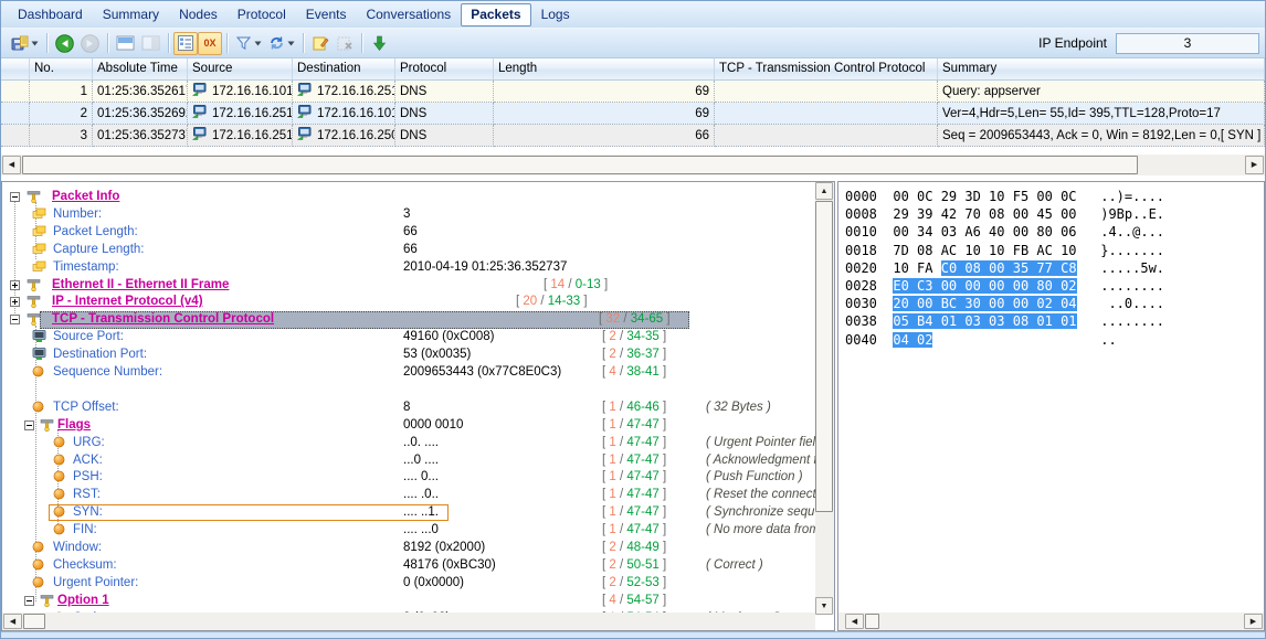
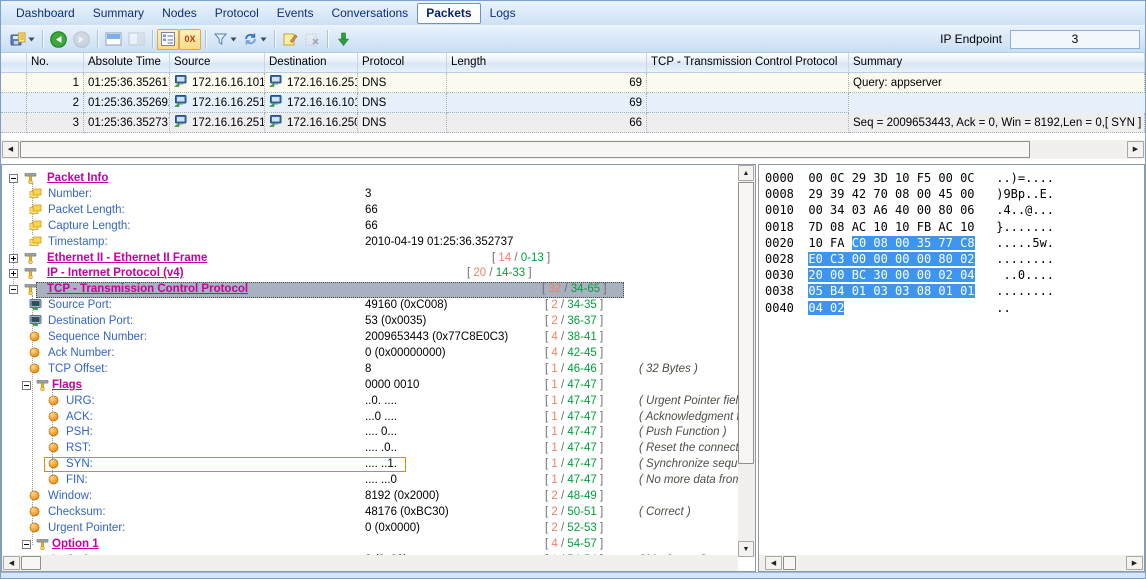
  Dashboard
  Summary
  Nodes
  Protocol
  Events
  Conversations
  Packets
  Logs
  0X
  IP Endpoint
  3
  No.
  Absolute Time
  Source
  Destination
  Protocol
  Length
  TCP - Transmission Control Protocol
  Summary
  1
  01:25:36.35261
  172.16.16.101
  172.16.16.25
  DNS
  69
  Query: appserver
  2
  01:25:36.35269
  172.16.16.251
  172.16.16.10
  DNS
  69
- Ver=4,Hdr=5,Len= 55,Id= 395,TTL=128,Proto=17
  3
  01:25:36.35273
  172.16.16.251
  172.16.16.25
  DNS
  66
  Seq = 2009653443, Ack = 0, Win = 8192,Len = 0,[ SYN ]
  Packet Info
  Number:
  3
  Packet Length:
  66
  Capture Length:
  66
  Timestamp:
  2010-04-19 01:25:36.352737
  Ethernet II - Ethernet II Frame
  [ 14 / 0-13 ]
  IP - Internet Protocol (v4)
  [ 20 / 14-33 ]
  TCP - Transmission Control Protocol
  [ 32 / 34-65 ]
  Source Port:
  49160 (0xC008)
  [ 2 / 34-35 ]
  Destination Port:
  53 (0x0035)
  [ 2 / 36-37 ]
  Sequence Number:
  2009653443 (0x77C8E0C3)
  [ 4 / 38-41 ]
+ Ack Number:
+ 0 (0x00000000)
+ [ 4 / 42-45 ]
  TCP Offset:
  8
  [ 1 / 46-46 ]
  ( 32 Bytes )
  Flags
  0000 0010
  [ 1 / 47-47 ]
  URG:
  ..0. ....
  [ 1 / 47-47 ]
  ( Urgent Pointer fiel
  ACK:
  ...0 ....
  [ 1 / 47-47 ]
  ( Acknowledgment
  PSH:
  .... 0...
  [ 1 / 47-47 ]
  ( Push Function )
  RST:
  .... .0..
  [ 1 / 47-47 ]
  ( Reset the connec
  SYN:
  .... ..1.
  [ 1 / 47-47 ]
  ( Synchronize sequ
  FIN:
  .... ...0
  [ 1 / 47-47 ]
  ( No more data fro
  Window:
  8192 (0x2000)
  [ 2 / 48-49 ]
  Checksum:
  48176 (0xBC30)
  [ 2 / 50-51 ]
  ( Correct )
  Urgent Pointer:
  0 (0x0000)
  [ 2 / 52-53 ]
  Option 1
  [ 4 / 54-57 ]
  0000 00 0C 29 3D 10 F5 00 0C ..)=....
  0008 29 39 42 70 08 00 45 00 )9Bp..E.
  0010 00 34 03 A6 40 00 80 06 .4..@...
  0018 7D 08 AC 10 10 FB AC 10 }.......
  0020 10 FA C0 08 00 35 77 C8 .....5w.
  0028 E0 C3 00 00 00 00 80 02 ........
  0030 20 00 BC 30 00 00 02 04 ..0....
  0038 05 B4 01 03 03 08 01 01 ........
  0040 04 02 ..
